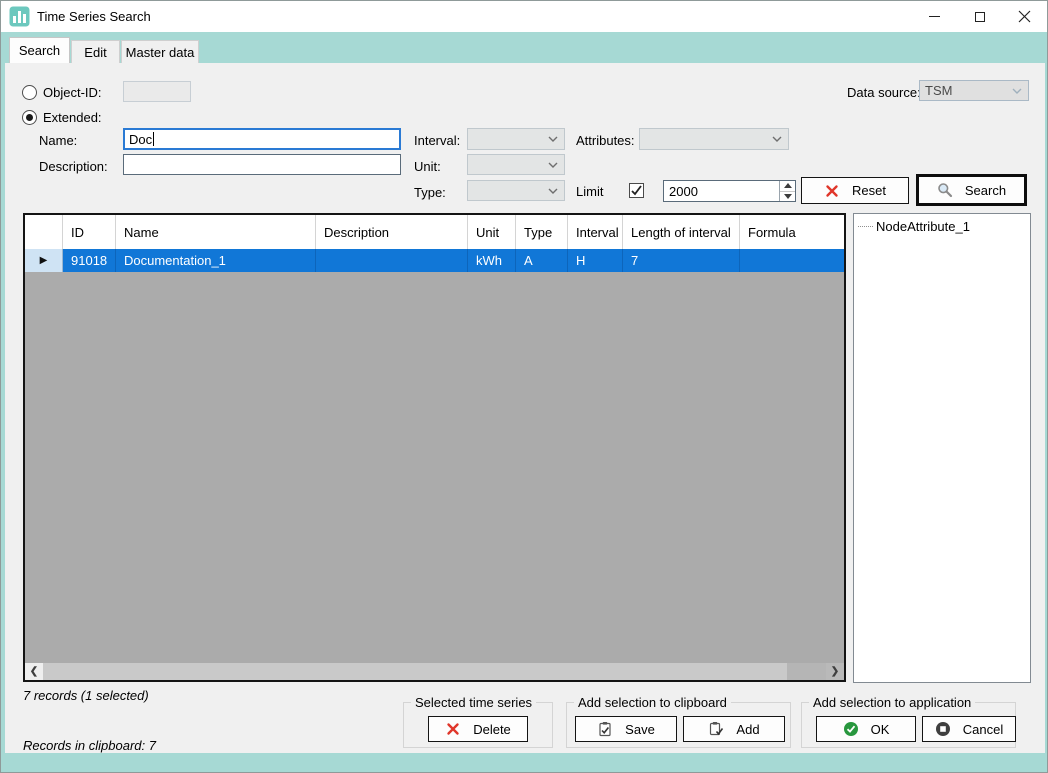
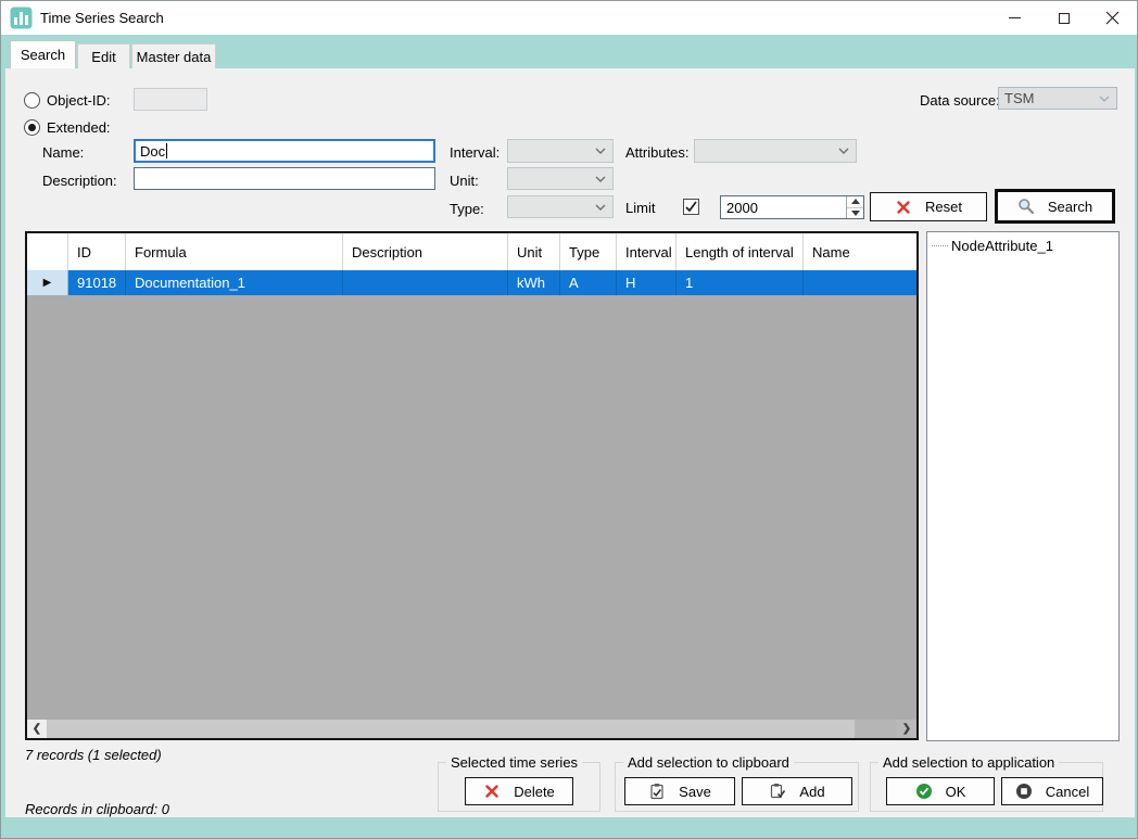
  Time Series Search
  Search
  Edit
  Master data
  Object-ID:
  Data source
  TSM
  Extended:
  Name:
  Doc
  Interval:
  Attributes:
  Description:
  Unit:
  Type:
  Limit
  2000
  Reset
  Search
  ID
- Name
+ Formula
  Description
  Unit
  Type
  Interval
  Length of interval
- Formula
+ Name
  ▶
  91018
  Documentation_1
  kWh
  A
  H
- 7
+ 1
  ❮
  ❯
  NodeAttribute_1
  7 records (1 selected)
  Selected time series
  Delete
  Add selection to clipboard
  Save
  Add
  Add selection to application
  OK
  Cancel
- Records in clipboard: 7
+ Records in clipboard: 0
